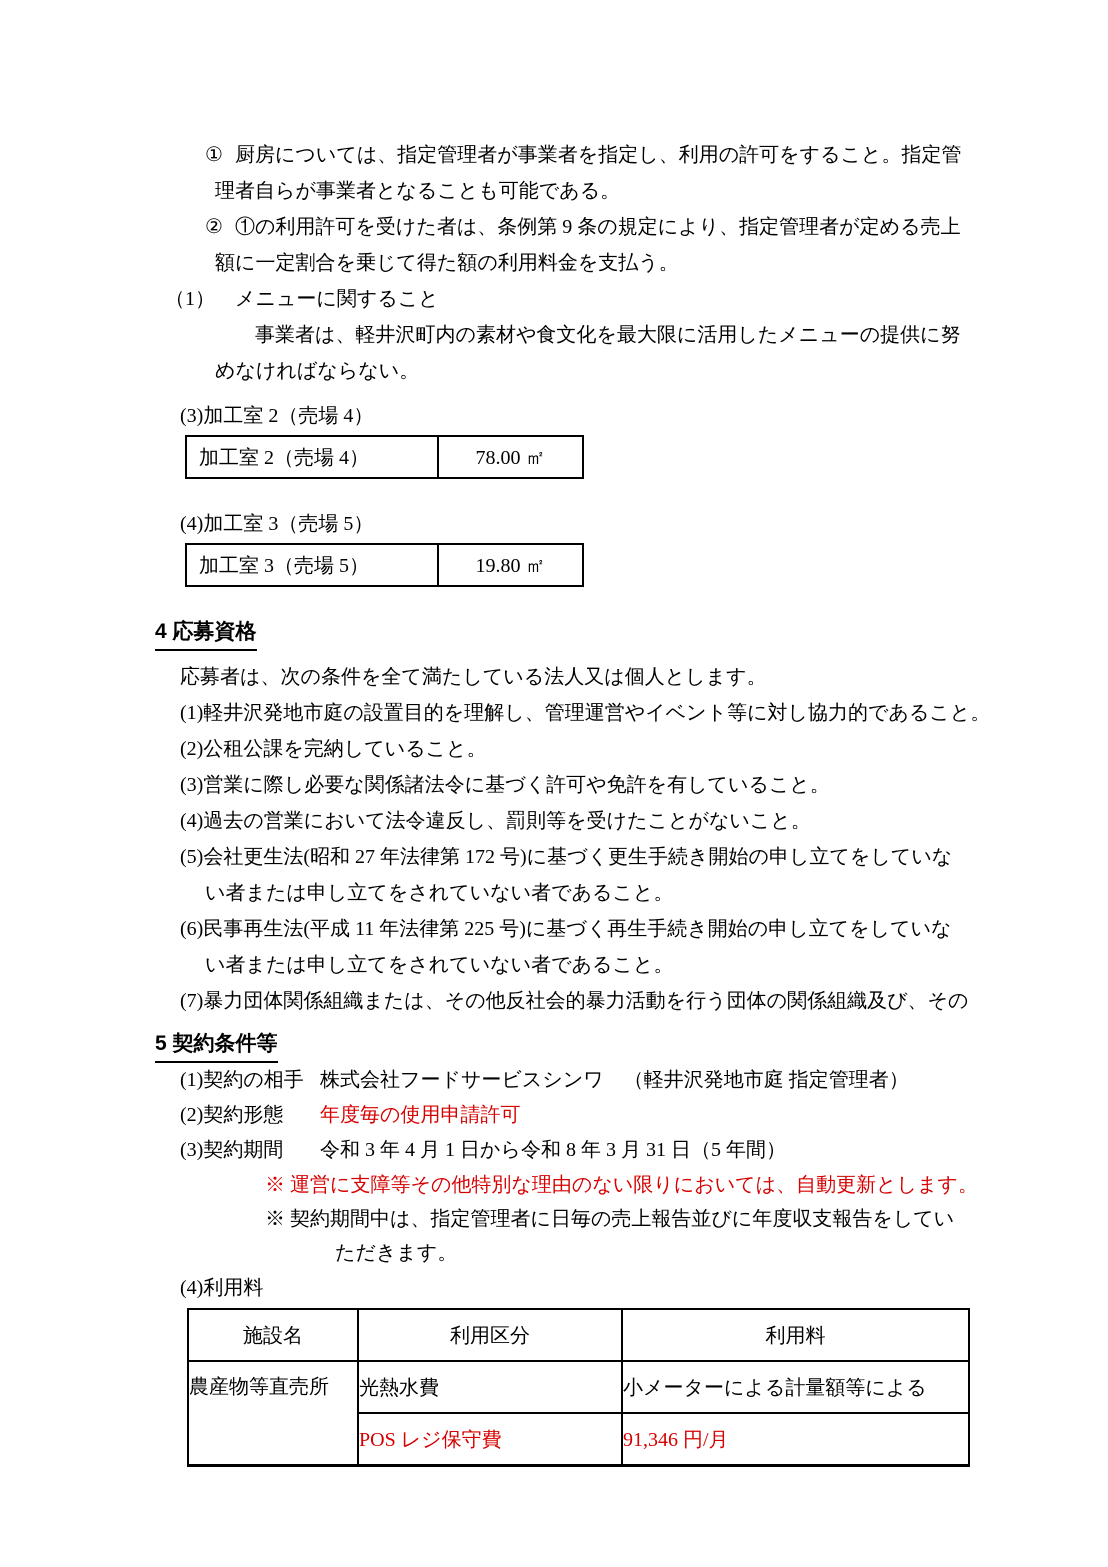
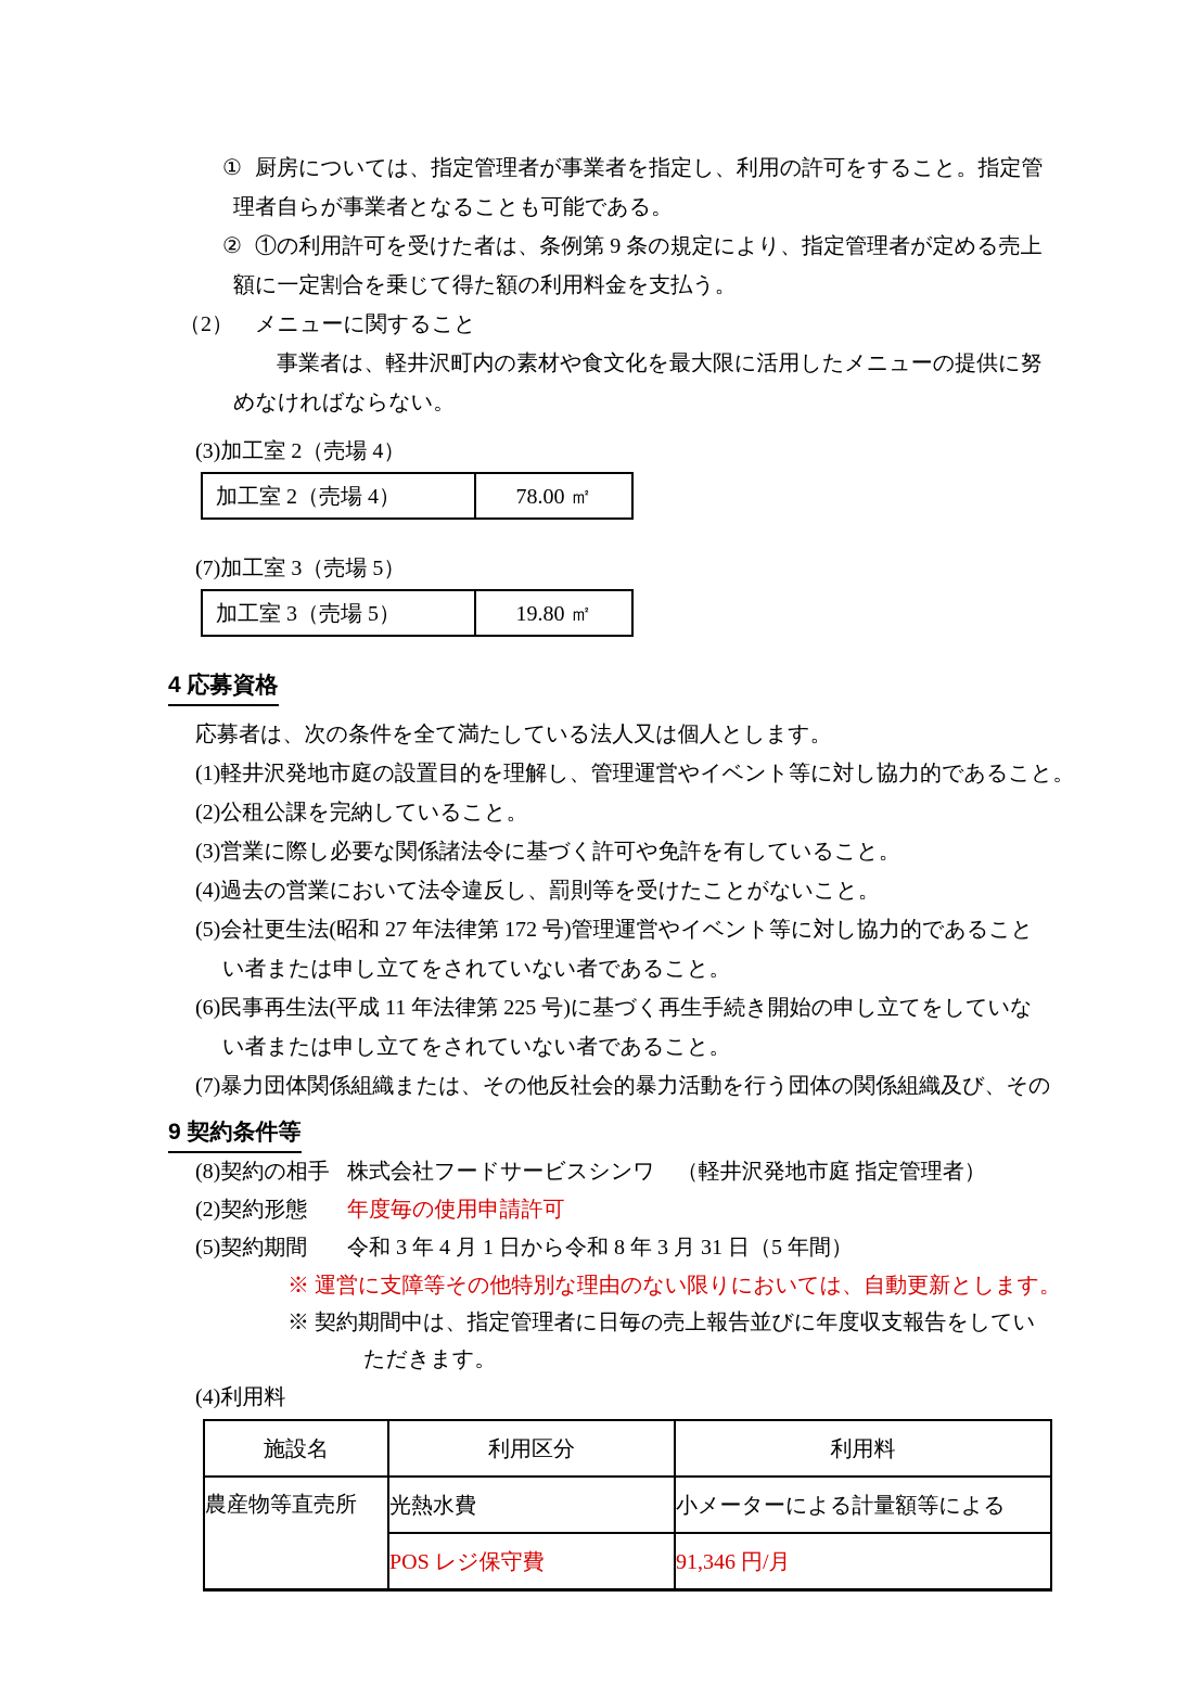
  ① 厨房については、指定管理者が事業者を指定し、利用の許可をすること。指定管
  理者自らが事業者となることも可能である。
  ② ①の利用許可を受けた者は、条例第 9 条の規定により、指定管理者が定める売上
  額に一定割合を乗じて得た額の利用料金を支払う。
- （1） メニューに関すること
+ （2） メニューに関すること
  事業者は、軽井沢町内の素材や食文化を最大限に活用したメニューの提供に努
  めなければならない。
  (3)加工室 2（売場 4）
  加工室 2（売場 4）	78.00 ㎡
- (4)加工室 3（売場 5）
+ (7)加工室 3（売場 5）
  加工室 3（売場 5）	19.80 ㎡
  4 応募資格
  応募者は、次の条件を全て満たしている法人又は個人とします。
  (1)軽井沢発地市庭の設置目的を理解し、管理運営やイベント等に対し協力的であること。
  (2)公租公課を完納していること。
  (3)営業に際し必要な関係諸法令に基づく許可や免許を有していること。
  (4)過去の営業において法令違反し、罰則等を受けたことがないこと。
- (5)会社更生法(昭和 27 年法律第 172 号)に基づく更生手続き開始の申し立てをしていな
+ (5)会社更生法(昭和 27 年法律第 172 号)管理運営やイベント等に対し協力的であること
  い者または申し立てをされていない者であること。
  (6)民事再生法(平成 11 年法律第 225 号)に基づく再生手続き開始の申し立てをしていな
  い者または申し立てをされていない者であること。
  (7)暴力団体関係組織または、その他反社会的暴力活動を行う団体の関係組織及び、その
- 5 契約条件等
+ 9 契約条件等
- (1)契約の相手 株式会社フードサービスシンワ （軽井沢発地市庭 指定管理者）
+ (8)契約の相手 株式会社フードサービスシンワ （軽井沢発地市庭 指定管理者）
  (2)契約形態 年度毎の使用申請許可
- (3)契約期間 令和 3 年 4 月 1 日から令和 8 年 3 月 31 日（5 年間）
+ (5)契約期間 令和 3 年 4 月 1 日から令和 8 年 3 月 31 日（5 年間）
  ※ 運営に支障等その他特別な理由のない限りにおいては、自動更新とします。
  ※ 契約期間中は、指定管理者に日毎の売上報告並びに年度収支報告をしてい
  ただきます。
  (4)利用料
  施設名	利用区分	利用料
  農産物等直売所	光熱水費	小メーターによる計量額等による
  POS レジ保守費	91,346 円/月
